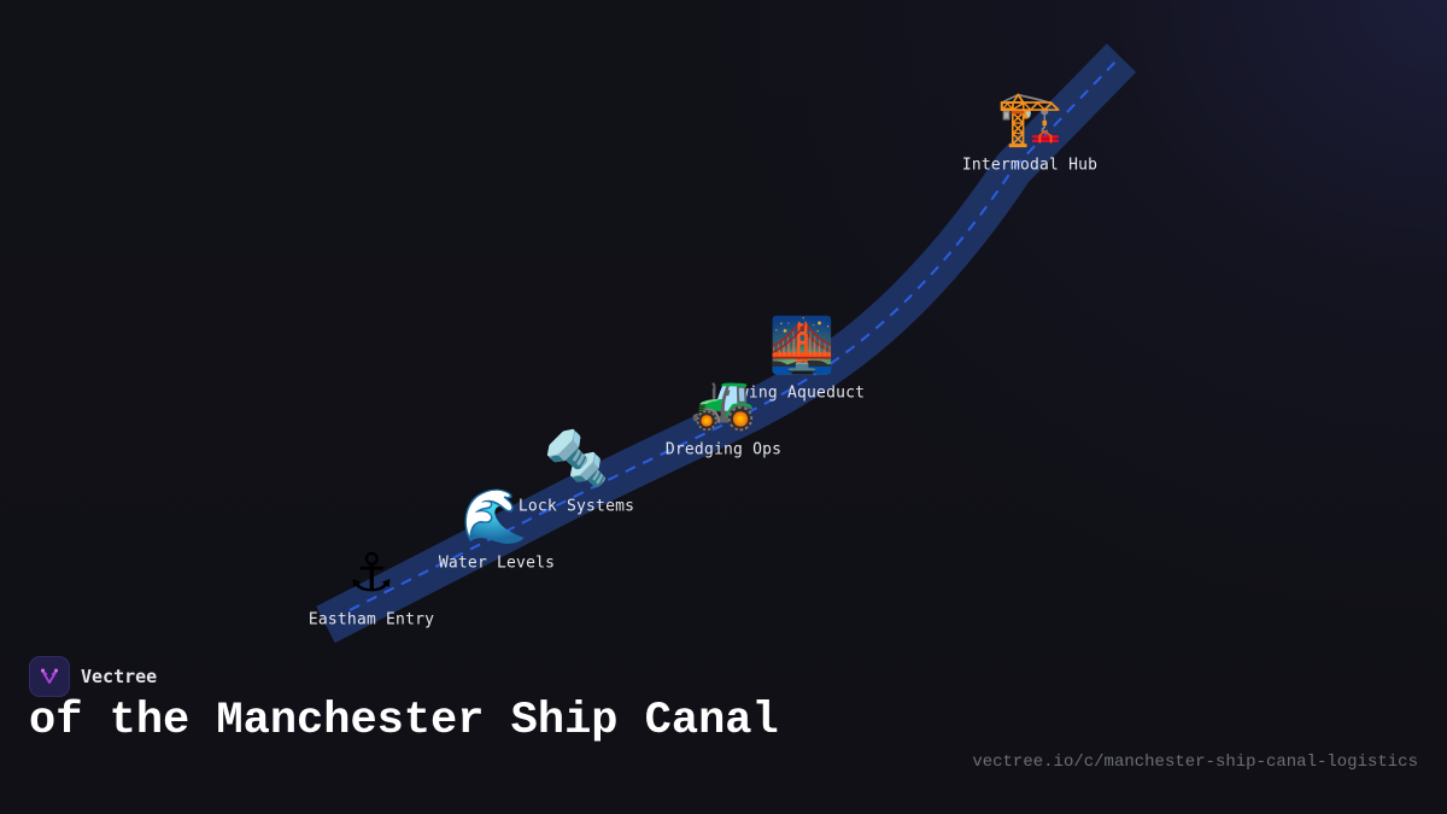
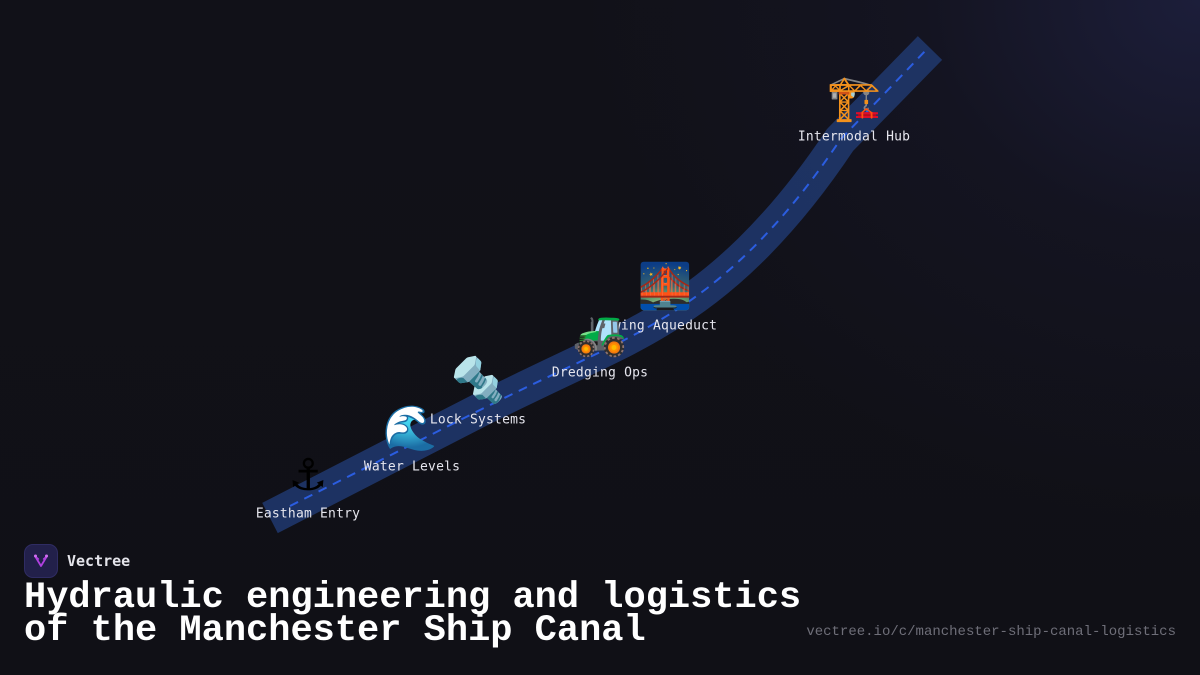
  ⚓
  Eastham Entry
  🌊
  Water Levels
  🔩
  Lock Systems
  🌉
  Swing Aqueduct
  🚜
  Dredging Ops
  🏗️
  Intermodal Hub
  Vectree
+ Hydraulic engineering and logistics
  of the Manchester Ship Canal
  vectree.io/c/manchester-ship-canal-logistics
